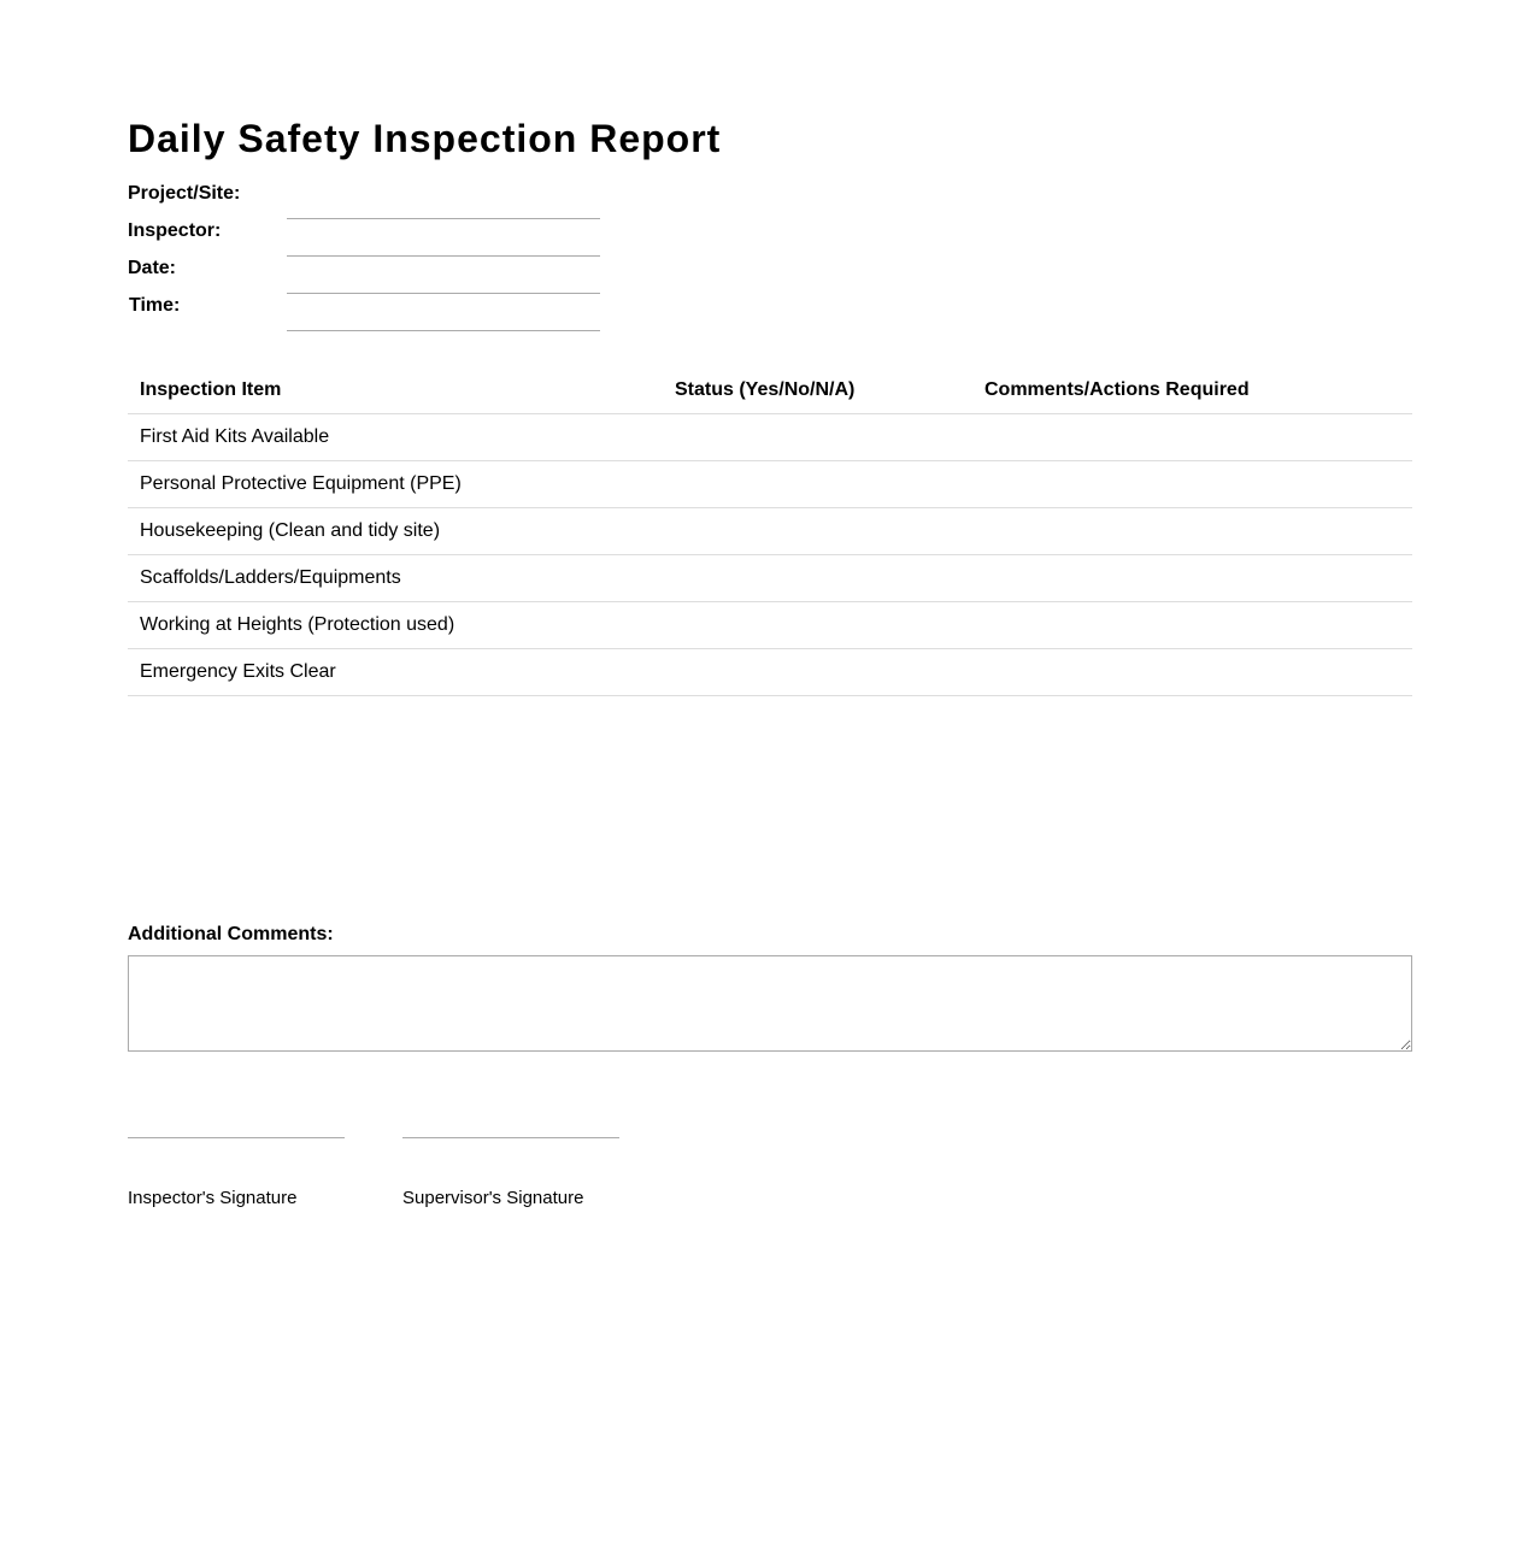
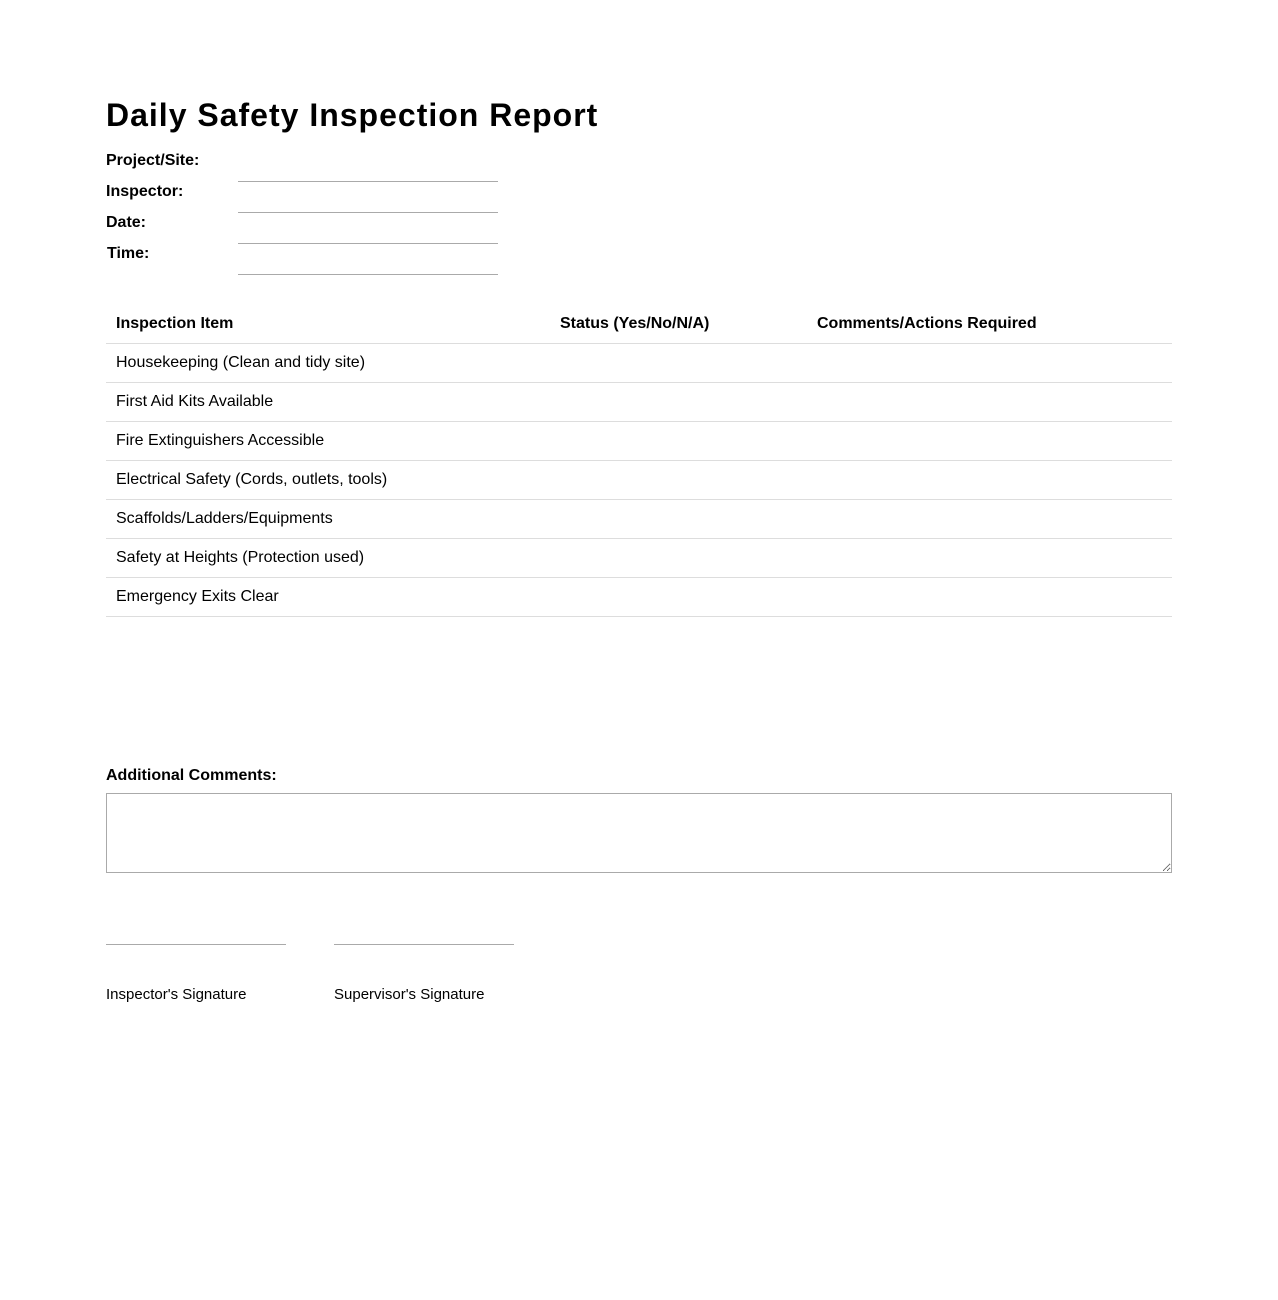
  Daily Safety Inspection Report
  Project/Site:
  Inspector:
  Date:
  Time:
  Inspection Item	Status (Yes/No/N/A)	Comments/Actions Required
- First Aid Kits Available
+ Housekeeping (Clean and tidy site)
- Personal Protective Equipment (PPE)
- Housekeeping (Clean and tidy site)
+ First Aid Kits Available
+ Fire Extinguishers Accessible
+ Electrical Safety (Cords, outlets, tools)
  Scaffolds/Ladders/Equipments
- Working at Heights (Protection used)
+ Safety at Heights (Protection used)
  Emergency Exits Clear
  Additional Comments:
  Inspector's Signature
  Supervisor's Signature
